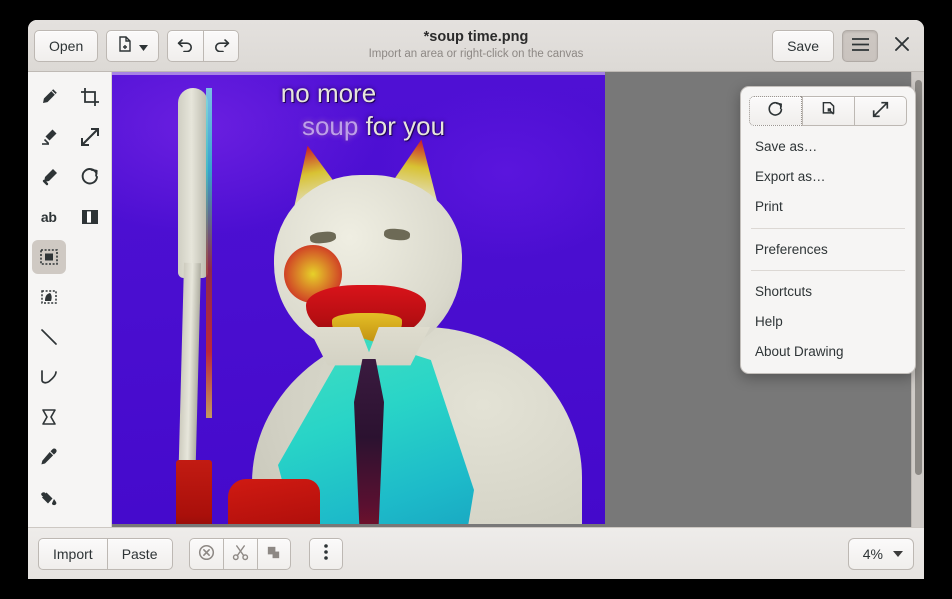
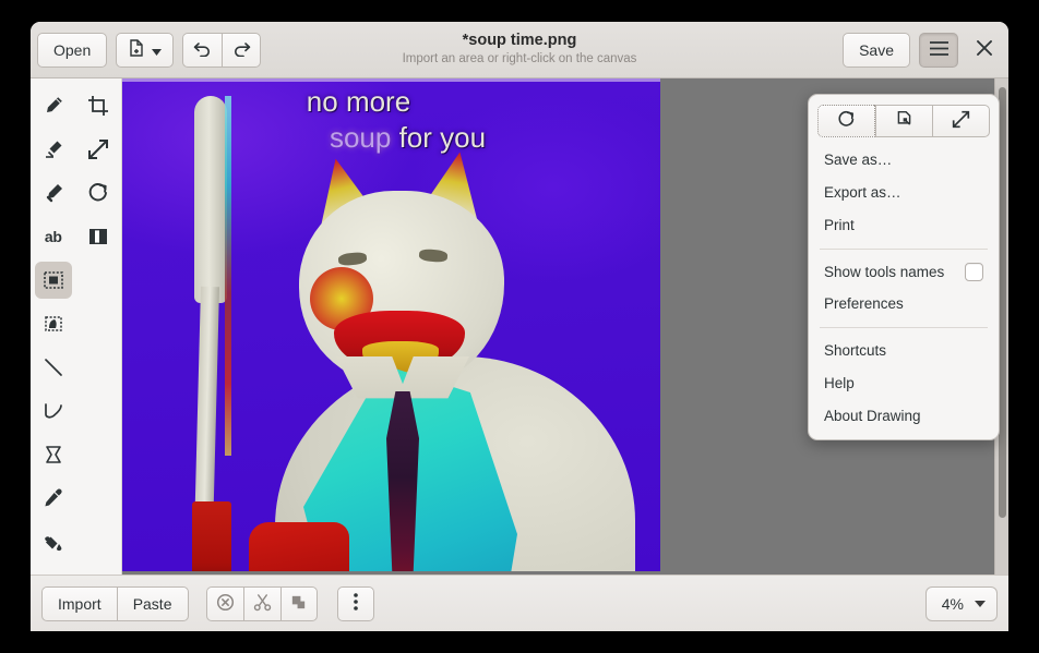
  Open
  *soup time.png
  Import an area or right-click on the canvas
  Save
  ab
  no more
  soup for you
  Save as…
  Export as…
  Print
+ Show tools names
  Preferences
  Shortcuts
  Help
  About Drawing
  Import
  Paste
  4%
